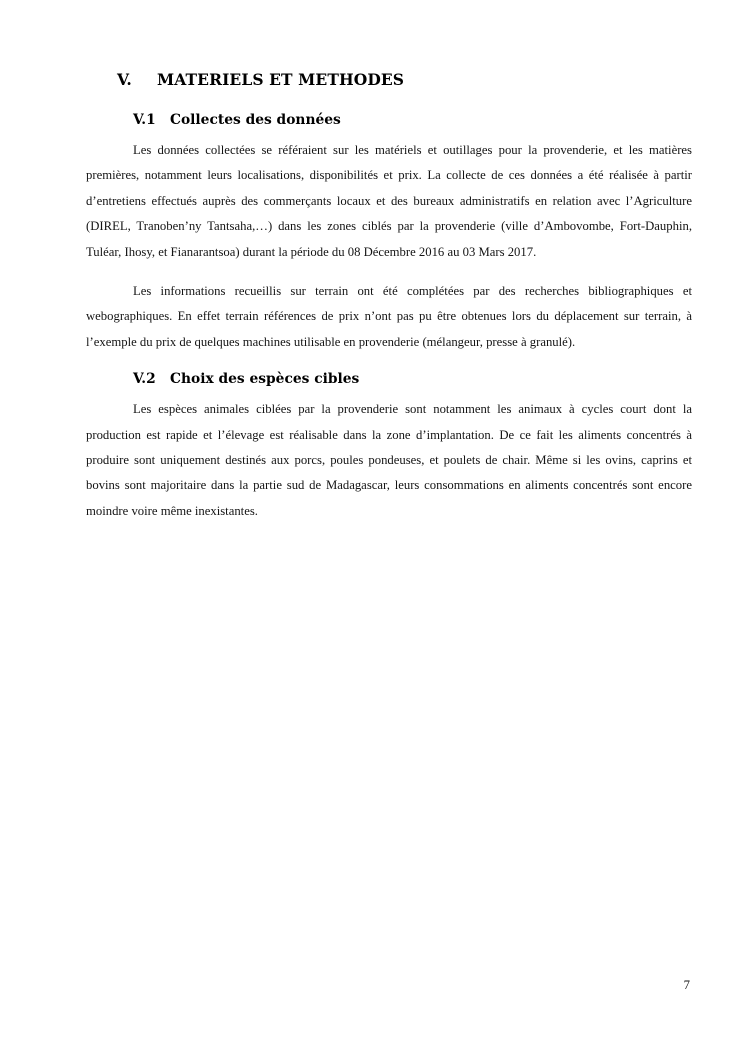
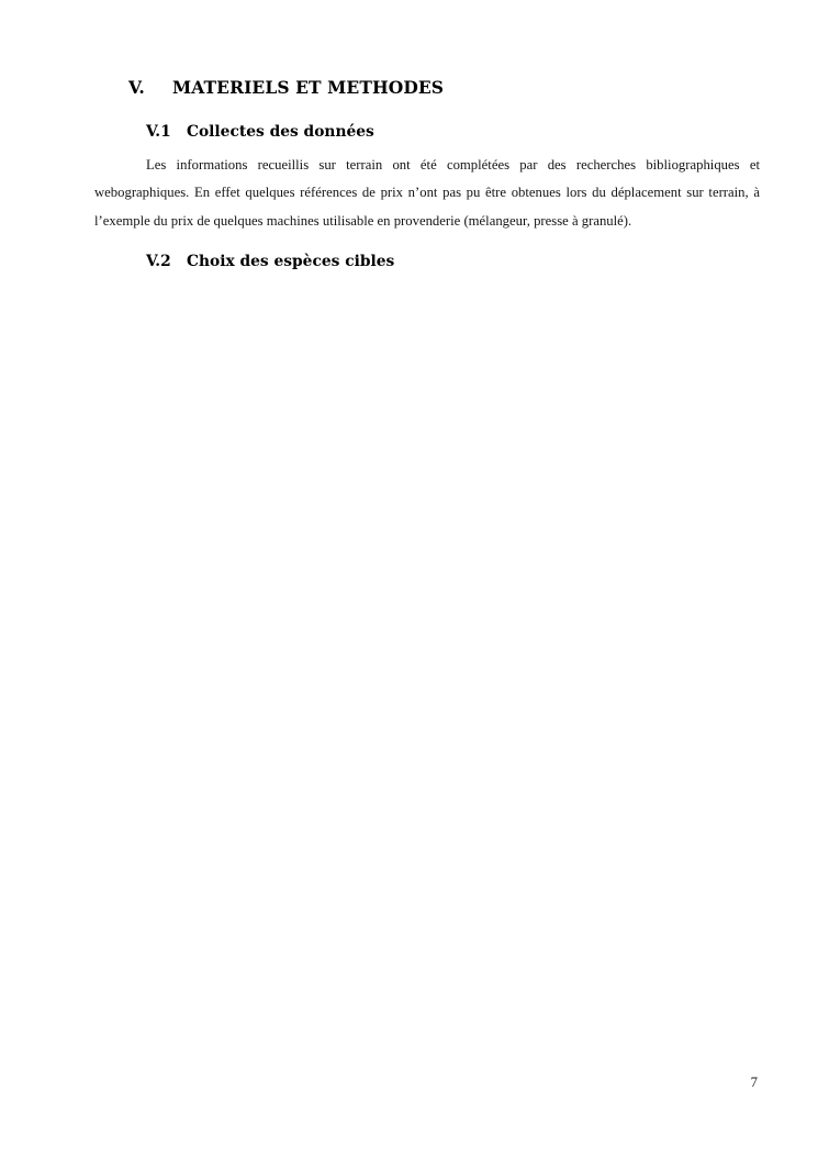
  V.
  MATERIELS ET METHODES
  V.1
  Collectes des données
- Les données collectées se référaient sur les matériels et outillages pour la provenderie, et les matières premières, notamment leurs localisations, disponibilités et prix. La collecte de ces données a été réalisée à partir d’entretiens effectués auprès des commerçants locaux et des bureaux administratifs en relation avec l’Agriculture (DIREL, Tranoben’ny Tantsaha,…) dans les zones ciblés par la provenderie (ville d’Ambovombe, Fort-Dauphin, Tuléar, Ihosy, et Fianarantsoa) durant la période du 08 Décembre 2016 au 03 Mars 2017.
- Les informations recueillis sur terrain ont été complétées par des recherches bibliographiques et webographiques. En effet terrain références de prix n’ont pas pu être obtenues lors du déplacement sur terrain, à l’exemple du prix de quelques machines utilisable en provenderie (mélangeur, presse à granulé).
+ Les informations recueillis sur terrain ont été complétées par des recherches bibliographiques et webographiques. En effet quelques références de prix n’ont pas pu être obtenues lors du déplacement sur terrain, à l’exemple du prix de quelques machines utilisable en provenderie (mélangeur, presse à granulé).
  V.2
  Choix des espèces cibles
- Les espèces animales ciblées par la provenderie sont notamment les animaux à cycles court dont la production est rapide et l’élevage est réalisable dans la zone d’implantation. De ce fait les aliments concentrés à produire sont uniquement destinés aux porcs, poules pondeuses, et poulets de chair. Même si les ovins, caprins et bovins sont majoritaire dans la partie sud de Madagascar, leurs consommations en aliments concentrés sont encore moindre voire même inexistantes.
  7
